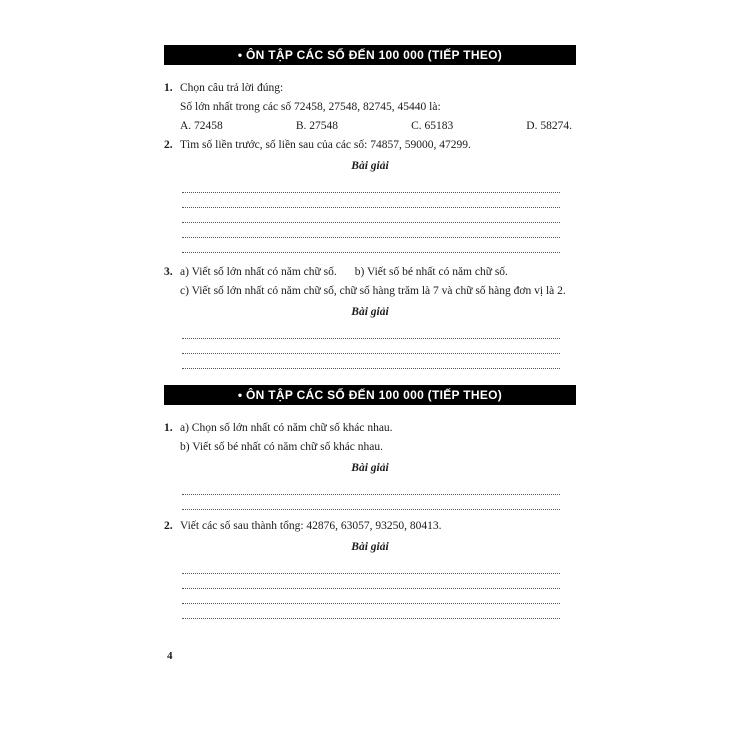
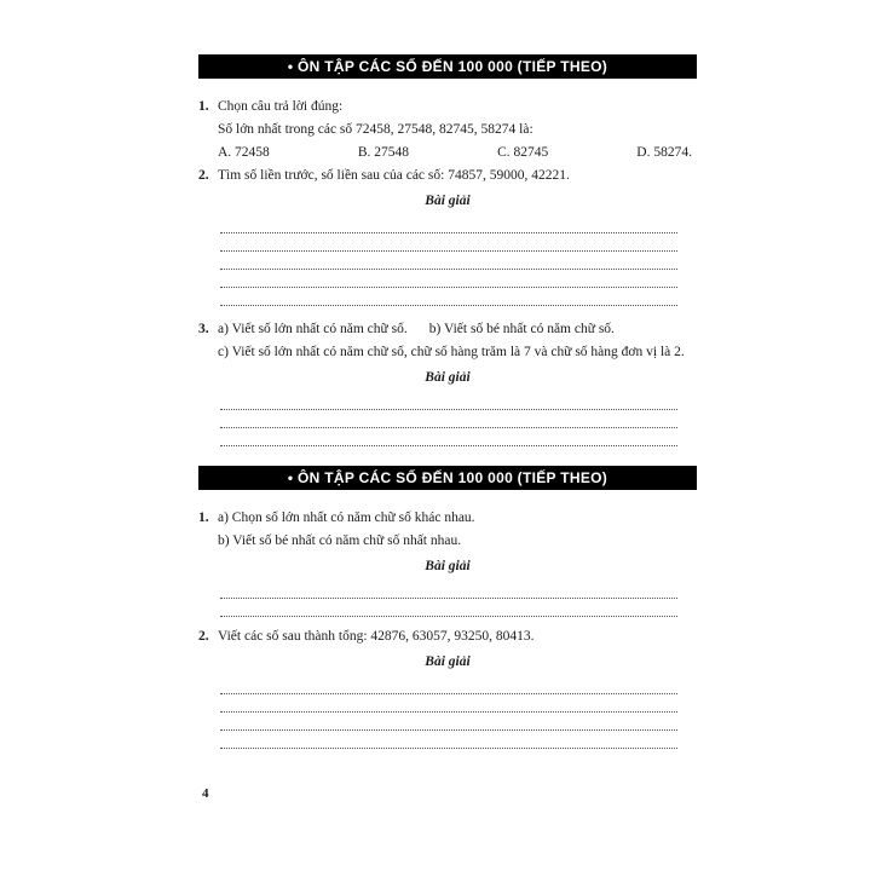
  • ÔN TẬP CÁC SỐ ĐẾN 100 000 (TIẾP THEO)
  1.
  Chọn câu trả lời đúng:
- Số lớn nhất trong các số 72458, 27548, 82745, 45440 là:
+ Số lớn nhất trong các số 72458, 27548, 82745, 58274 là:
  A. 72458
  B. 27548
- C. 65183
+ C. 82745
  D. 58274.
  2.
- Tìm số liền trước, số liền sau của các số: 74857, 59000, 47299.
+ Tìm số liền trước, số liền sau của các số: 74857, 59000, 42221.
  Bài giải
  3.
  a) Viết số lớn nhất có năm chữ số.
  b) Viết số bé nhất có năm chữ số.
  c) Viết số lớn nhất có năm chữ số, chữ số hàng trăm là 7 và chữ số hàng đơn vị là 2.
  Bài giải
  • ÔN TẬP CÁC SỐ ĐẾN 100 000 (TIẾP THEO)
  1.
  a) Chọn số lớn nhất có năm chữ số khác nhau.
- b) Viết số bé nhất có năm chữ số khác nhau.
+ b) Viết số bé nhất có năm chữ số nhất nhau.
  Bài giải
  2.
  Viết các số sau thành tổng: 42876, 63057, 93250, 80413.
  Bài giải
  4
